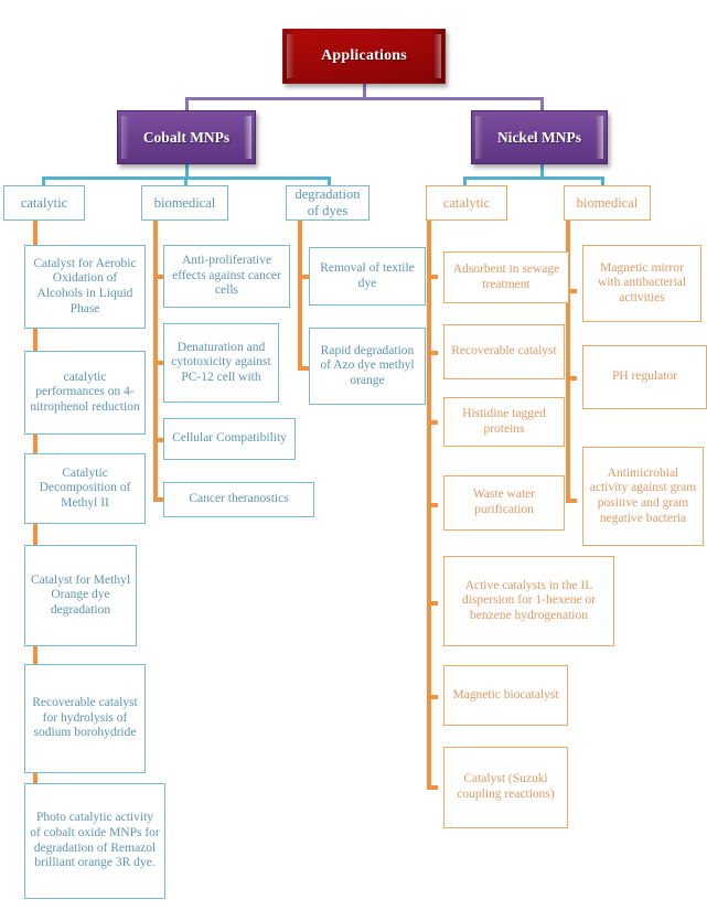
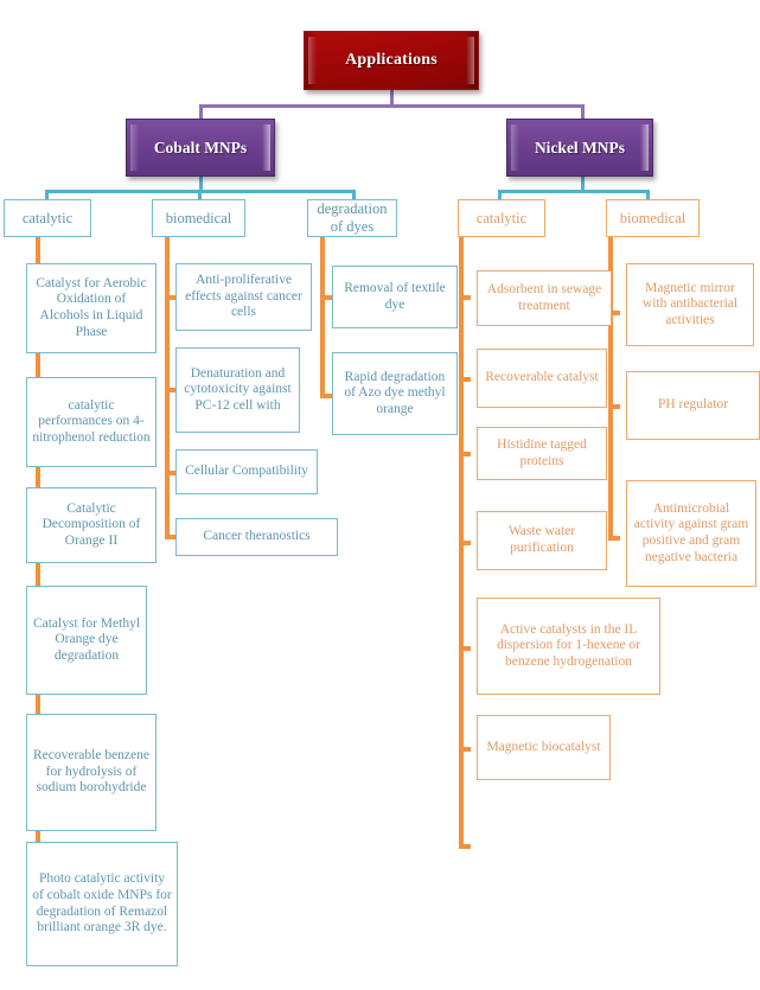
  Applications
  Cobalt MNPs
  Nickel MNPs
  catalytic
  biomedical
  degradation of dyes
  catalytic
  biomedical
  Catalyst for Aerobic Oxidation of Alcohols in Liquid Phase
  catalytic performances on 4-nitrophenol reduction
- Catalytic Decomposition of Methyl II
+ Catalytic Decomposition of Orange II
  Catalyst for Methyl Orange dye degradation
- Recoverable catalyst for hydrolysis of sodium borohydride
+ Recoverable benzene for hydrolysis of sodium borohydride
  Photo catalytic activity of cobalt oxide MNPs for degradation of Remazol brilliant orange 3R dye.
  Anti-proliferative effects against cancer cells
  Denaturation and cytotoxicity against PC-12 cell with
  Cellular Compatibility
  Cancer theranostics
  Removal of textile dye
  Rapid degradation of Azo dye methyl orange
  Adsorbent in sewage treatment
  Recoverable catalyst
  Histidine tagged proteins
  Waste water purification
  Active catalysts in the IL dispersion for 1-hexene or benzene hydrogenation
  Magnetic biocatalyst
- Catalyst (Suzuki coupling reactions)
  Magnetic mirror with antibacterial activities
  PH regulator
  Antimicrobial activity against gram positive and gram negative bacteria
